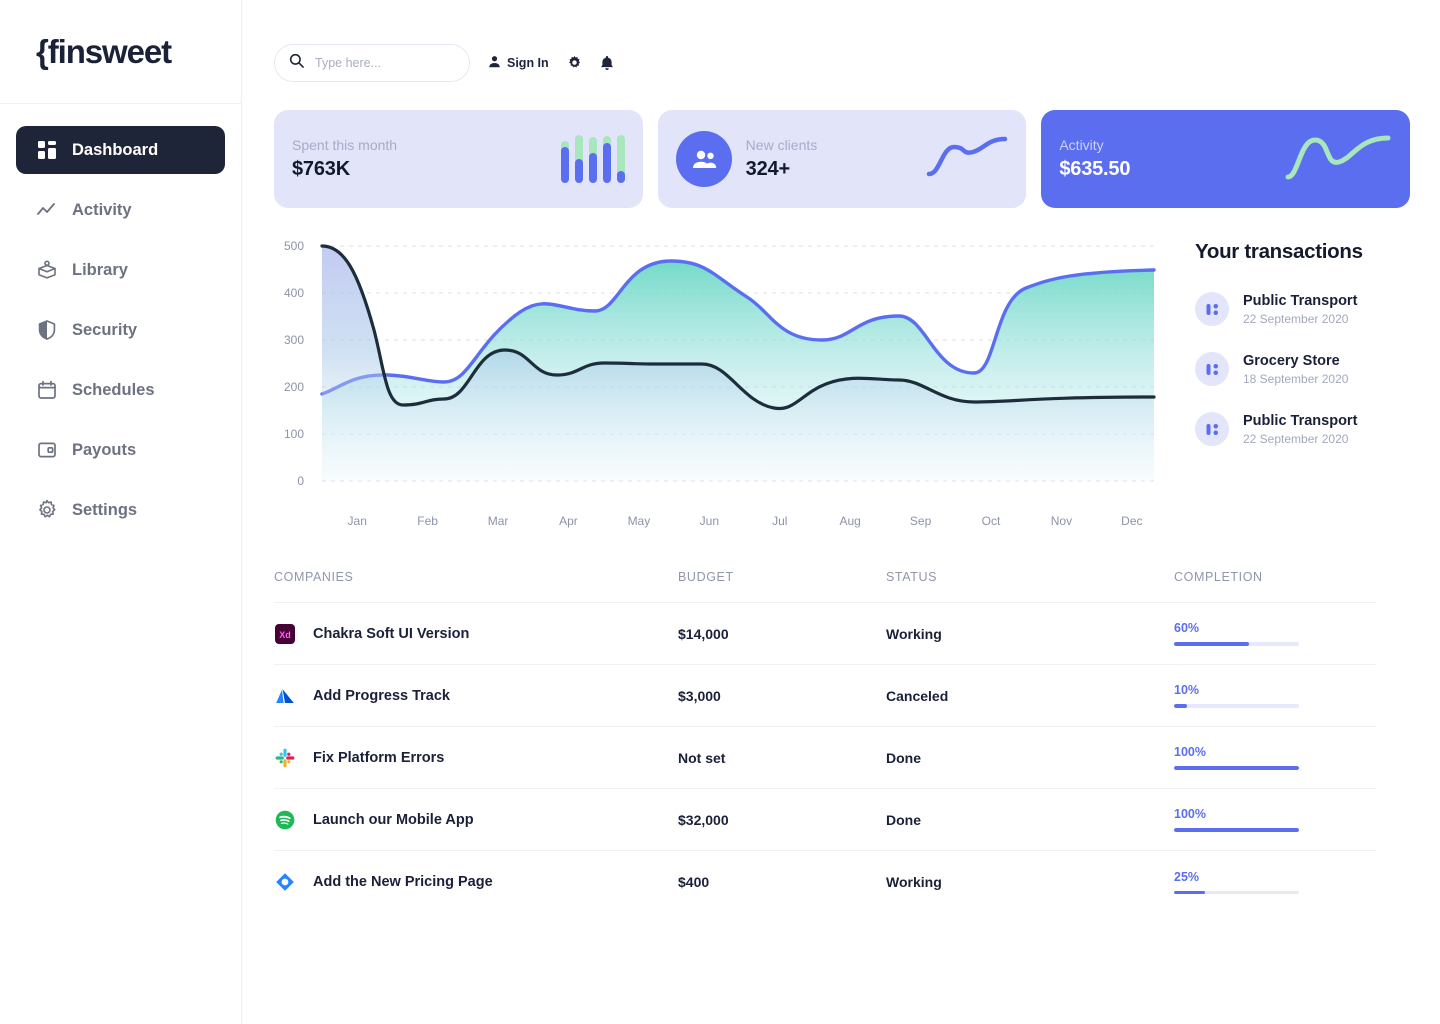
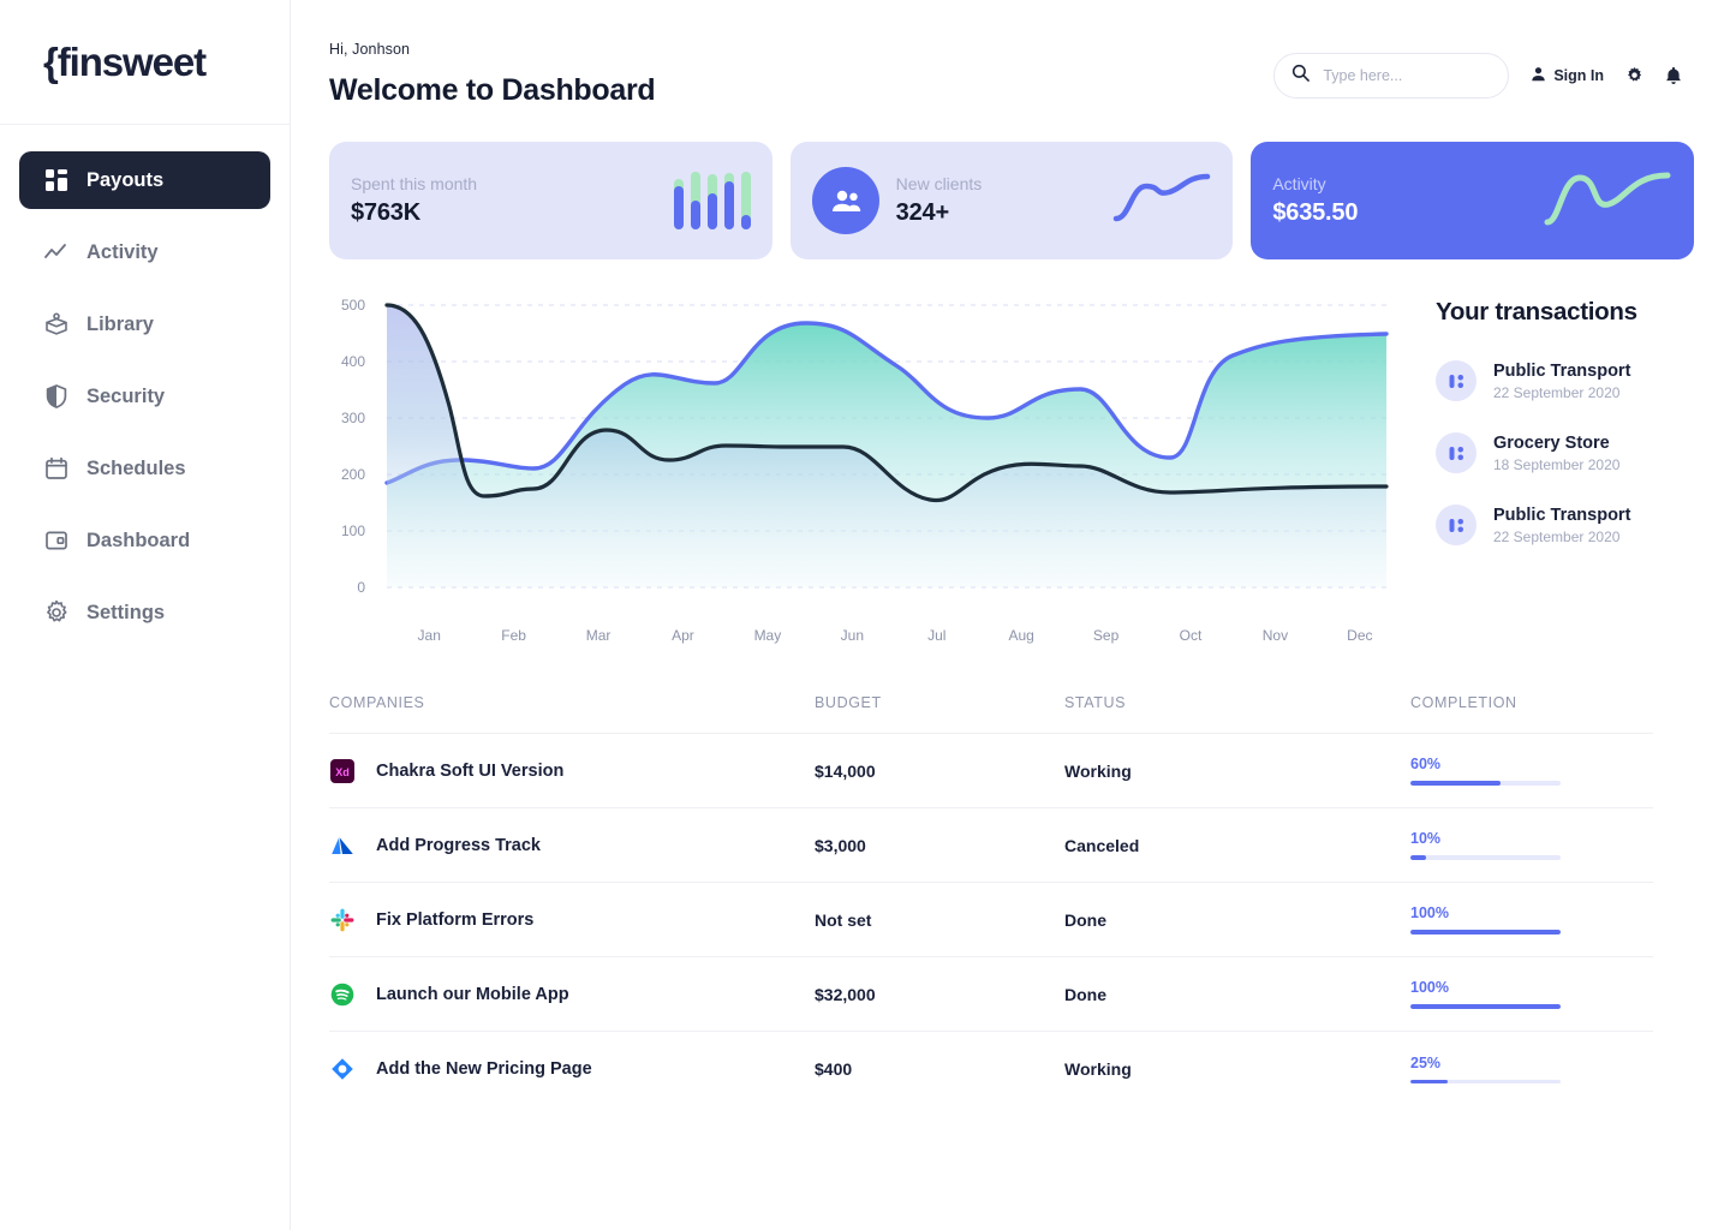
  {finsweet
- Dashboard
+ Payouts
  Activity
  Library
  Security
  Schedules
- Payouts
+ Dashboard
  Settings
+ Hi, Jonhson
+ Welcome to Dashboard
  Type here...
  Sign In
  Spent this month
  $763K
  New clients
  324+
  Activity
  $635.50
  500
  400
  300
  200
  100
  0
  Jan
  Feb
  Mar
  Apr
  May
  Jun
  Jul
  Aug
  Sep
  Oct
  Nov
  Dec
  Your transactions
  Public Transport
  22 September 2020
  Grocery Store
  18 September 2020
  Public Transport
  22 September 2020
  COMPANIES
  BUDGET
  STATUS
  COMPLETION
  Xd
  Chakra Soft UI Version
  $14,000
  Working
  60%
  Add Progress Track
  $3,000
  Canceled
  10%
  Fix Platform Errors
  Not set
  Done
  100%
  Launch our Mobile App
  $32,000
  Done
  100%
  Add the New Pricing Page
  $400
  Working
  25%
